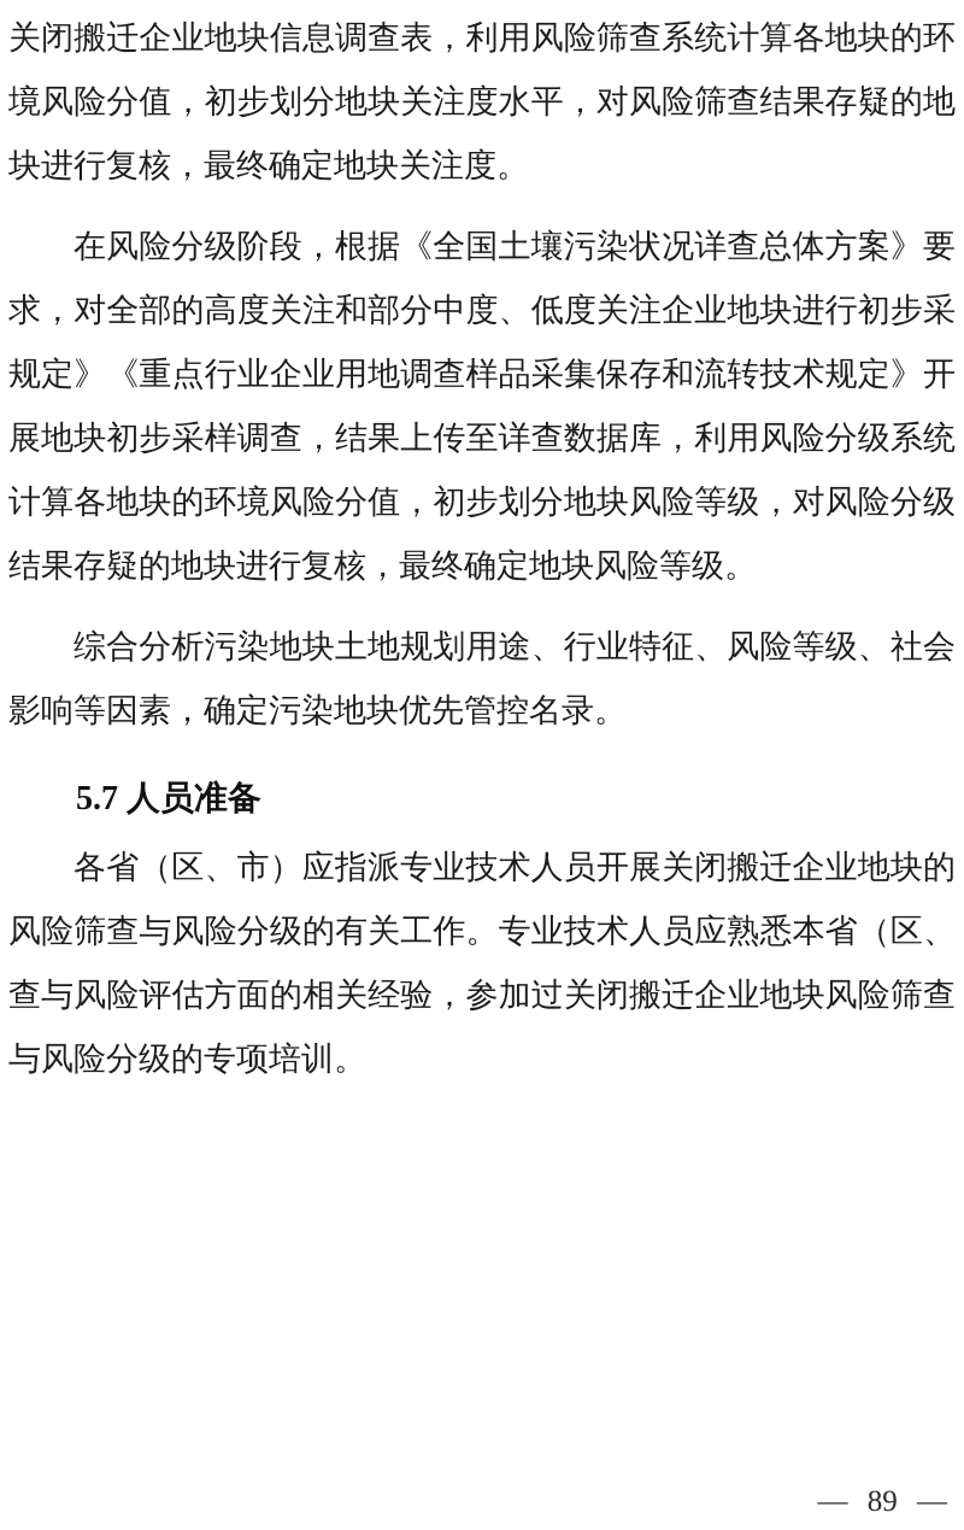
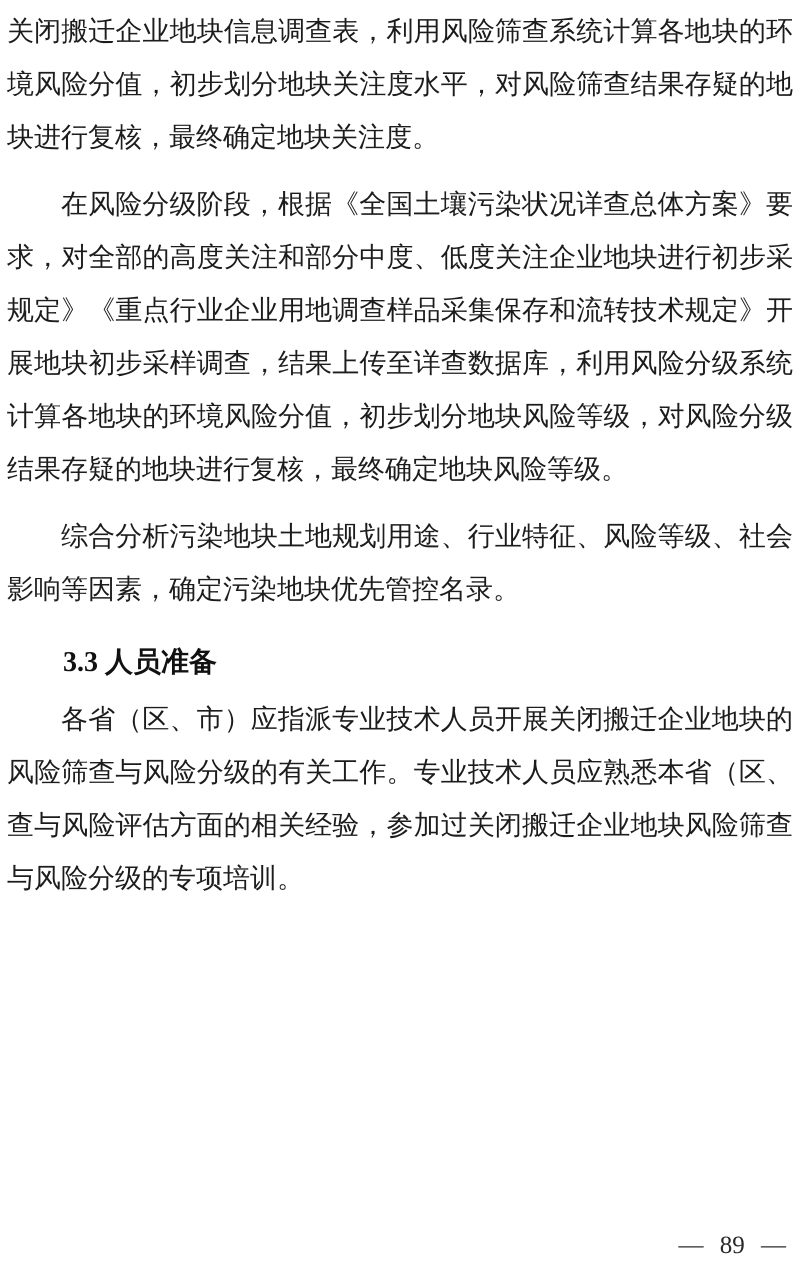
  关闭搬迁企业地块信息调查表，利用风险筛查系统计算各地块的环
  境风险分值，初步划分地块关注度水平，对风险筛查结果存疑的地
  块进行复核，最终确定地块关注度。
  在风险分级阶段，根据《全国土壤污染状况详查总体方案》要
  求，对全部的高度关注和部分中度、低度关注企业地块进行初步采
  规定》《重点行业企业用地调查样品采集保存和流转技术规定》开
  展地块初步采样调查，结果上传至详查数据库，利用风险分级系统
  计算各地块的环境风险分值，初步划分地块风险等级，对风险分级
  结果存疑的地块进行复核，最终确定地块风险等级。
  综合分析污染地块土地规划用途、行业特征、风险等级、社会
  影响等因素，确定污染地块优先管控名录。
- 5.7 人员准备
+ 3.3 人员准备
  各省（区、市）应指派专业技术人员开展关闭搬迁企业地块的
  风险筛查与风险分级的有关工作。专业技术人员应熟悉本省（区、
  查与风险评估方面的相关经验，参加过关闭搬迁企业地块风险筛查
  与风险分级的专项培训。
  — 89 —
